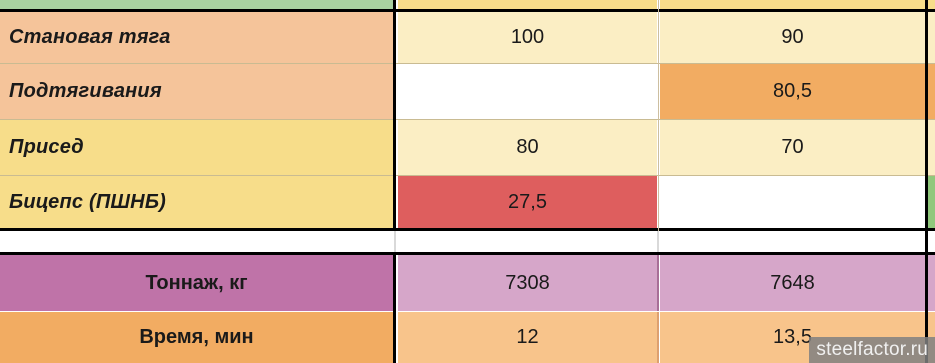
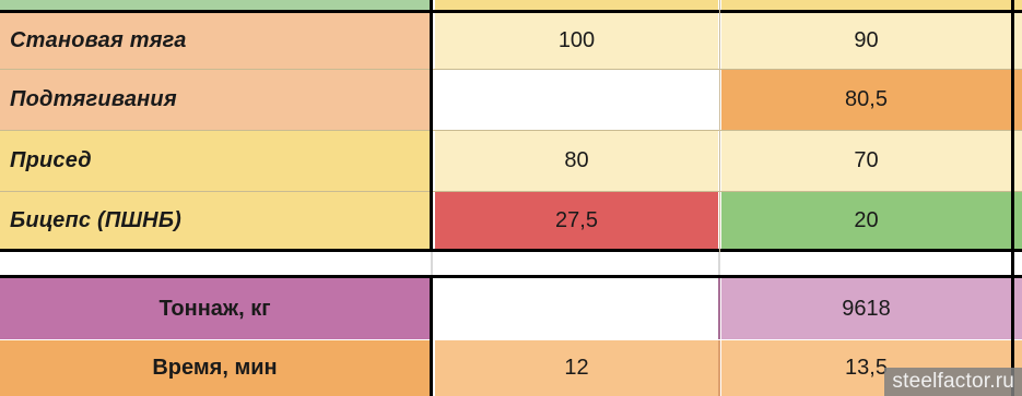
  Становая тяга
  100
  90
  Подтягивания
  80,5
  Присед
  80
  70
  Бицепс (ПШНБ)
  27,5
+ 20
  Тоннаж, кг
- 7308
- 7648
+ 9618
  Время, мин
  12
  13,5
  steelfactor.ru
